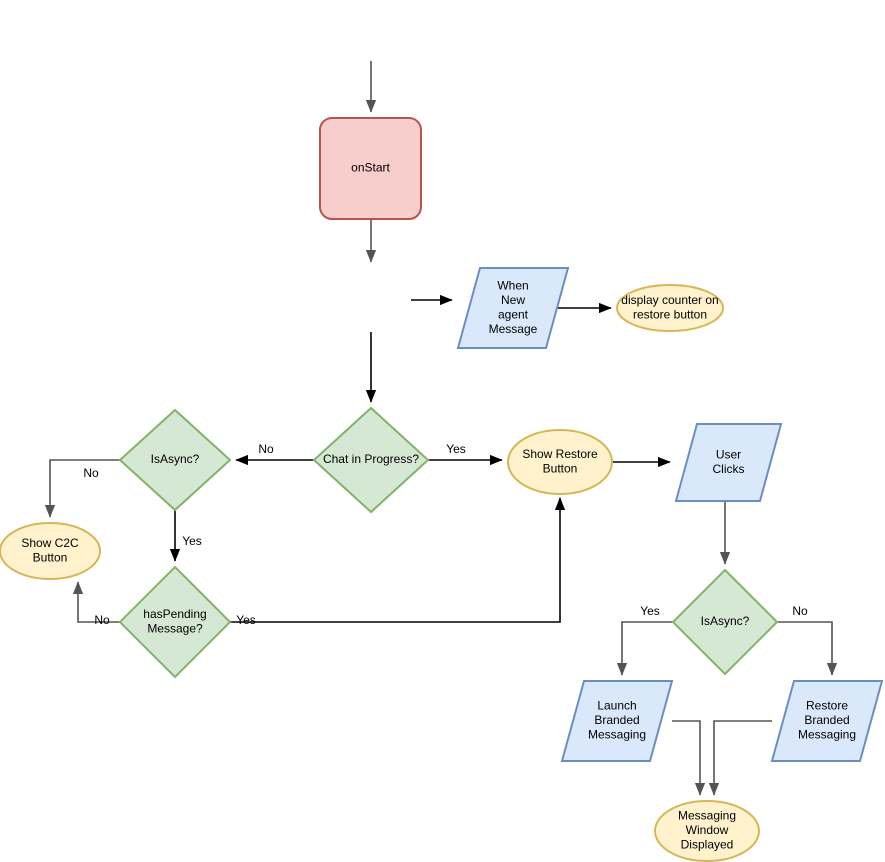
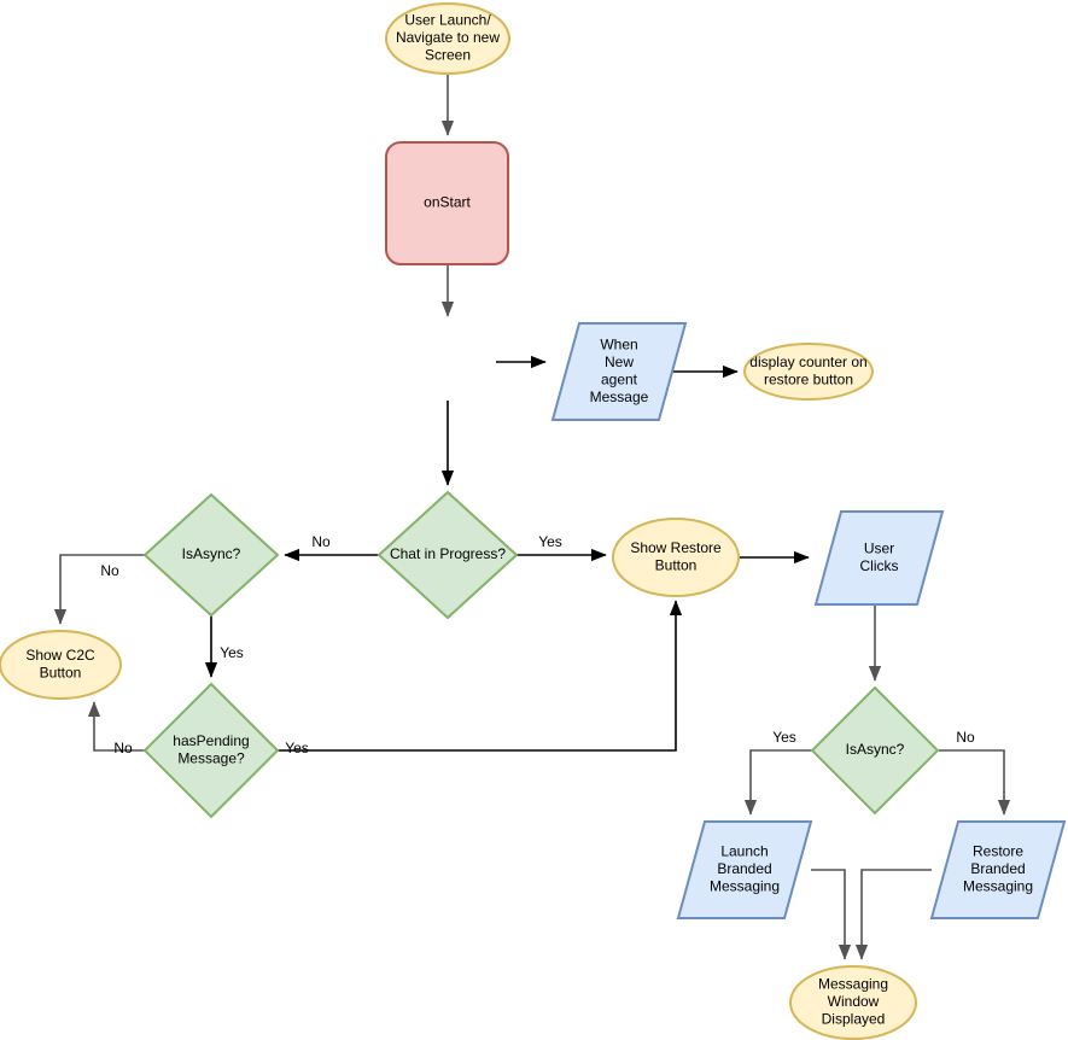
  No
  Yes
  No
  Yes
  No
  Yes
  Yes
  No
+ User Launch/ Navigate to new Screen
  onStart
  When New agent Message
  display counter on restore button
  Chat in Progress?
  IsAsync?
  Show C2C Button
  hasPending Message?
  Show Restore Button
  User Clicks
  IsAsync?
  Launch Branded Messaging
  Restore Branded Messaging
  Messaging Window Displayed
